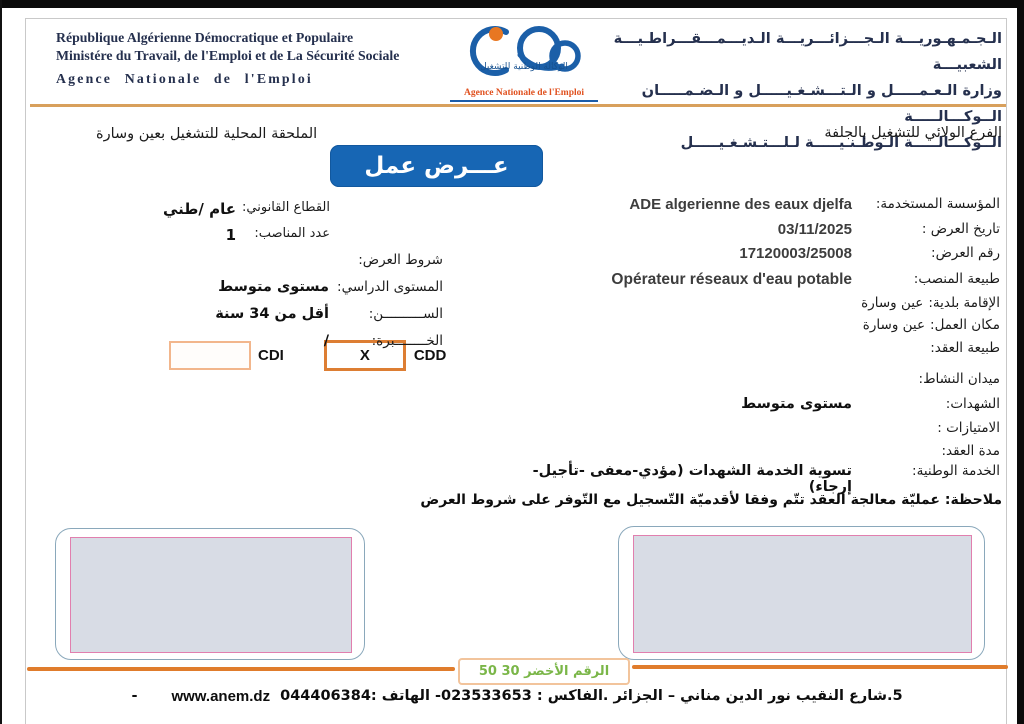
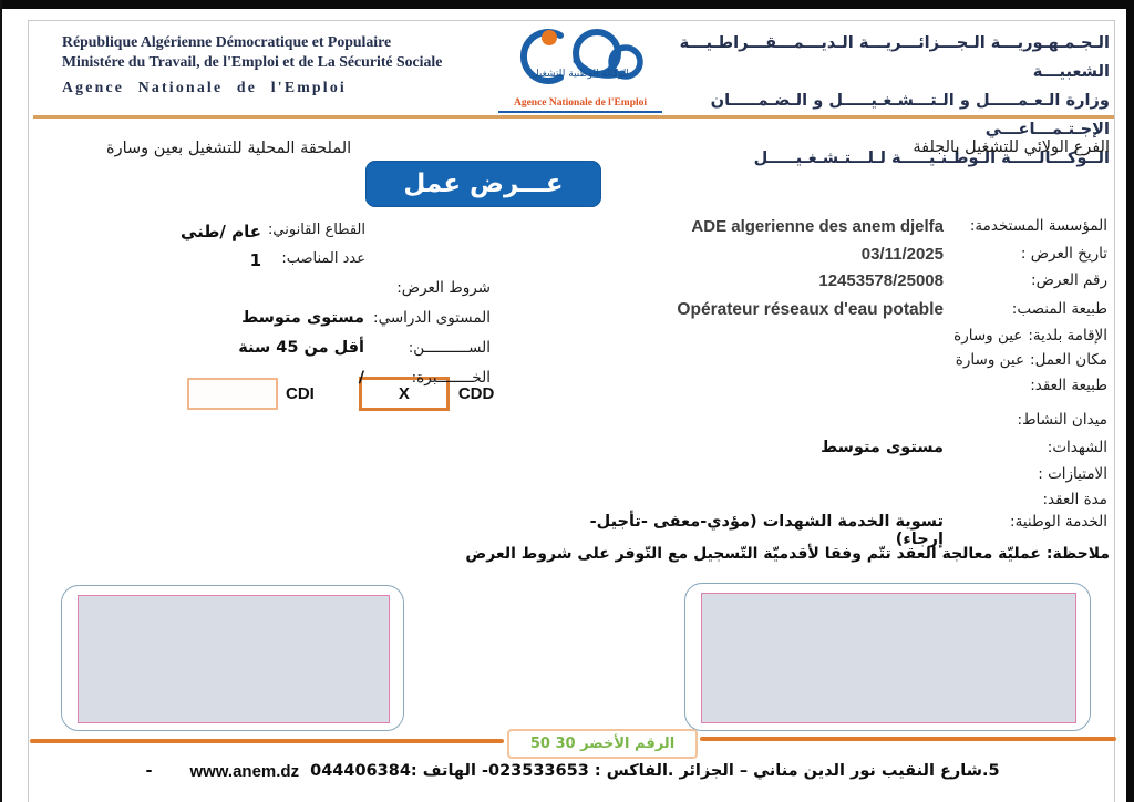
  République Algérienne Démocratique et Populaire
  Ministére du Travail, de l'Emploi et de La Sécurité Sociale
  Agence Nationale de l'Emploi
  الوكالة الوطنية للتشغيل
  Agence Nationale de l'Emploi
  الـجـمـهـوريـــة الـجـــزائـــريـــة الـديـــمـــقـــراطـيـــة الشعبيـــة
- وزارة الـعـمـــــل و الـتـــشـغـيـــــل و الـضـمـــــان الــوكـــالـــــة
+ وزارة الـعـمـــــل و الـتـــشـغـيـــــل و الـضـمـــــان الإجـتـمـــاعـــي
  الــوكـــالـــــة الـوطـنـيـــــة لـلـــتـشـغـيـــــل
  الفرع الولائي للتشغيل بالجلفة
  الملحقة المحلية للتشغيل بعين وسارة
  عـــرض عمل
  المؤسسة المستخدمة:
- ADE algerienne des eaux djelfa
+ ADE algerienne des anem djelfa
  تاريخ العرض :
  03/11/2025
  رقم العرض:
- 17120003/25008
+ 12453578/25008
  طبيعة المنصب:
  Opérateur réseaux d'eau potable
  الإقامة بلدية:
  عين وسارة
  مكان العمل:
  عين وسارة
  طبيعة العقد:
  CDI
  X
  CDD
  ميدان النشاط:
  الشهدات:
  مستوى متوسط
  الامتيازات :
  مدة العقد:
  الخدمة الوطنية:
  تسوية الخدمة الشهدات (مؤدي-معفى -تأجيل-إرجاء)
  القطاع القانوني:
  عام /طني
  عدد المناصب:
  1
  شروط العرض:
  المستوى الدراسي:
  مستوى متوسط
  الســــــــــن:
- أقل من 34 سنة
+ أقل من 45 سنة
  الخــــــــبرة:
  /
  ملاحظة: عمليّة معالجة العقد تتّم وفقا لأقدميّة التّسجيل مع التّوفر على شروط العرض
  الرقم الأخضر 30 50
  5.شارع النقيب نور الدين مناني – الجزائر .الفاكس : 023533653- الهاتف :044406384
  www.anem.dz
  -
